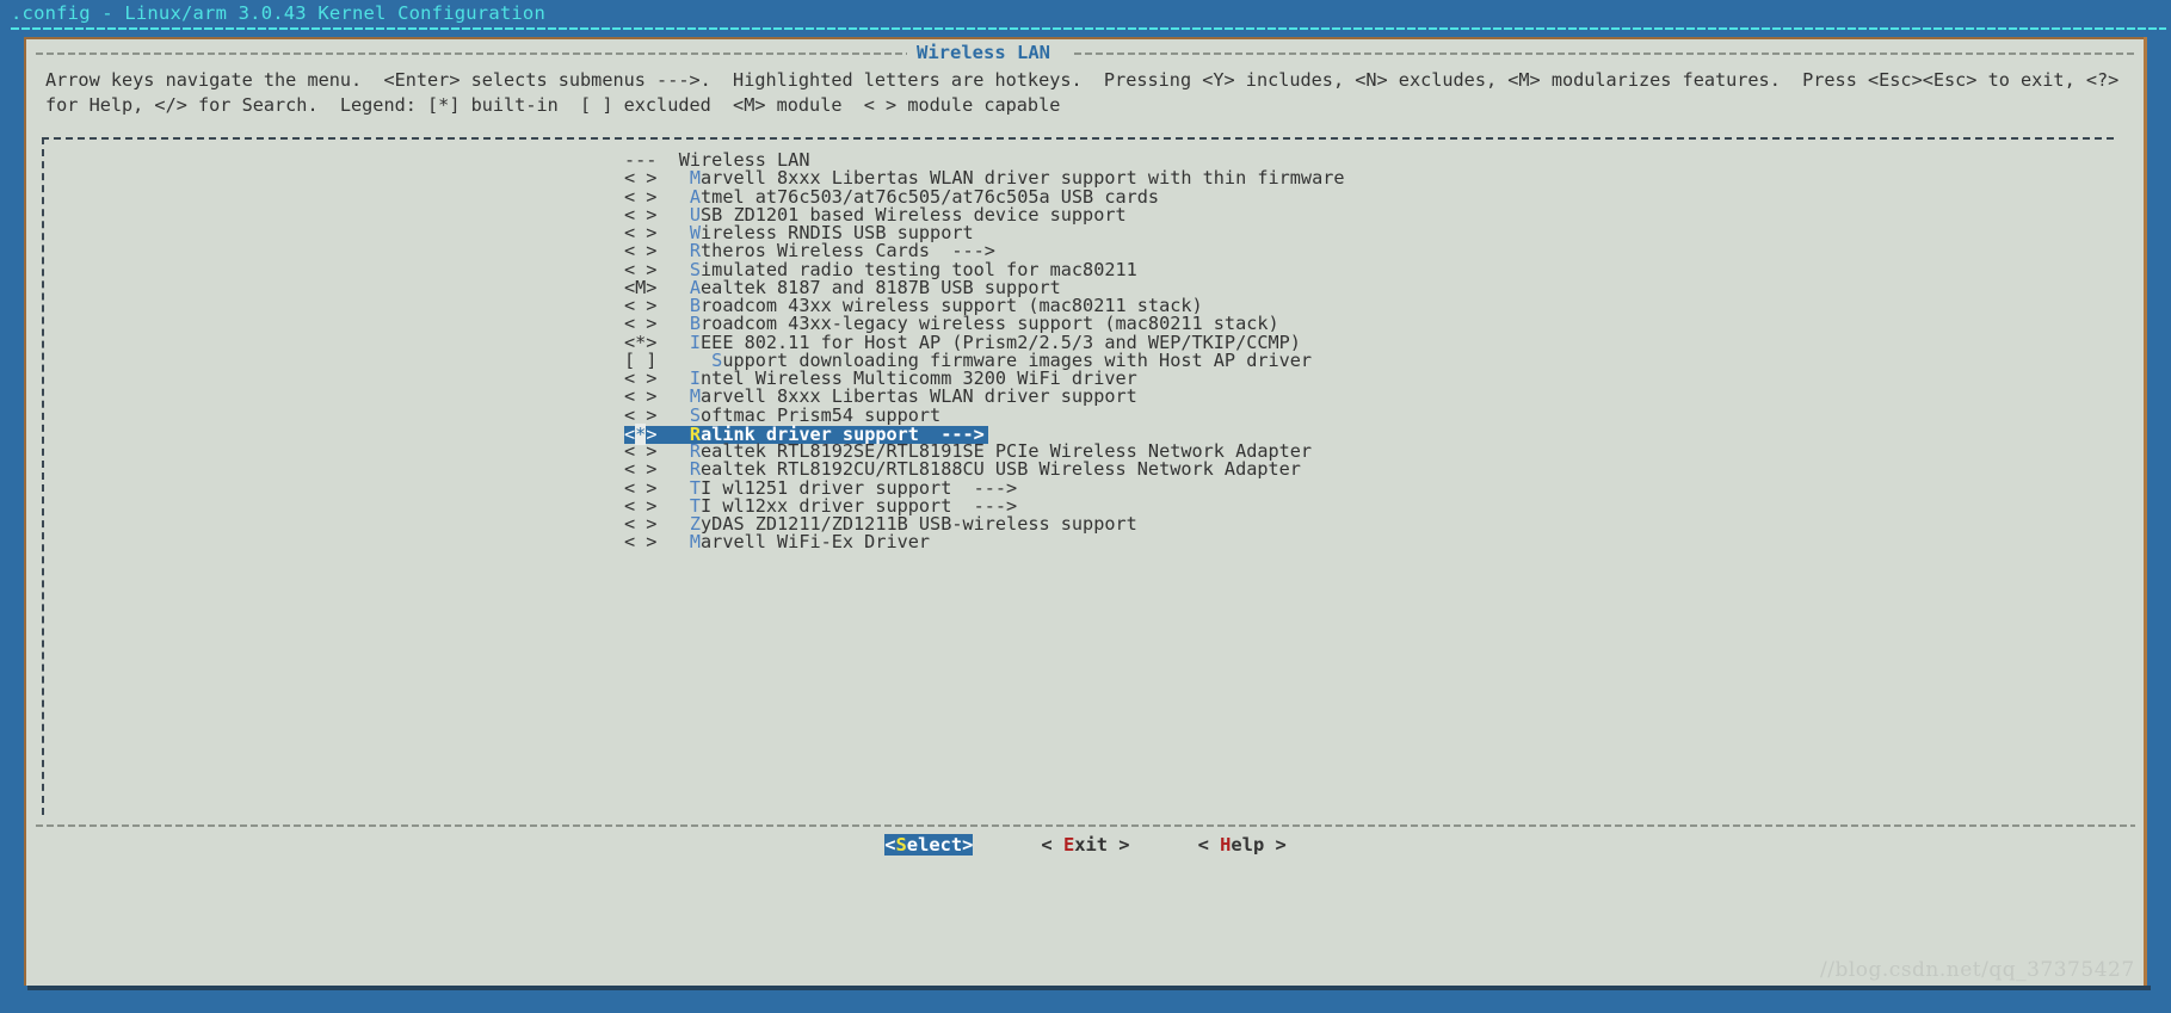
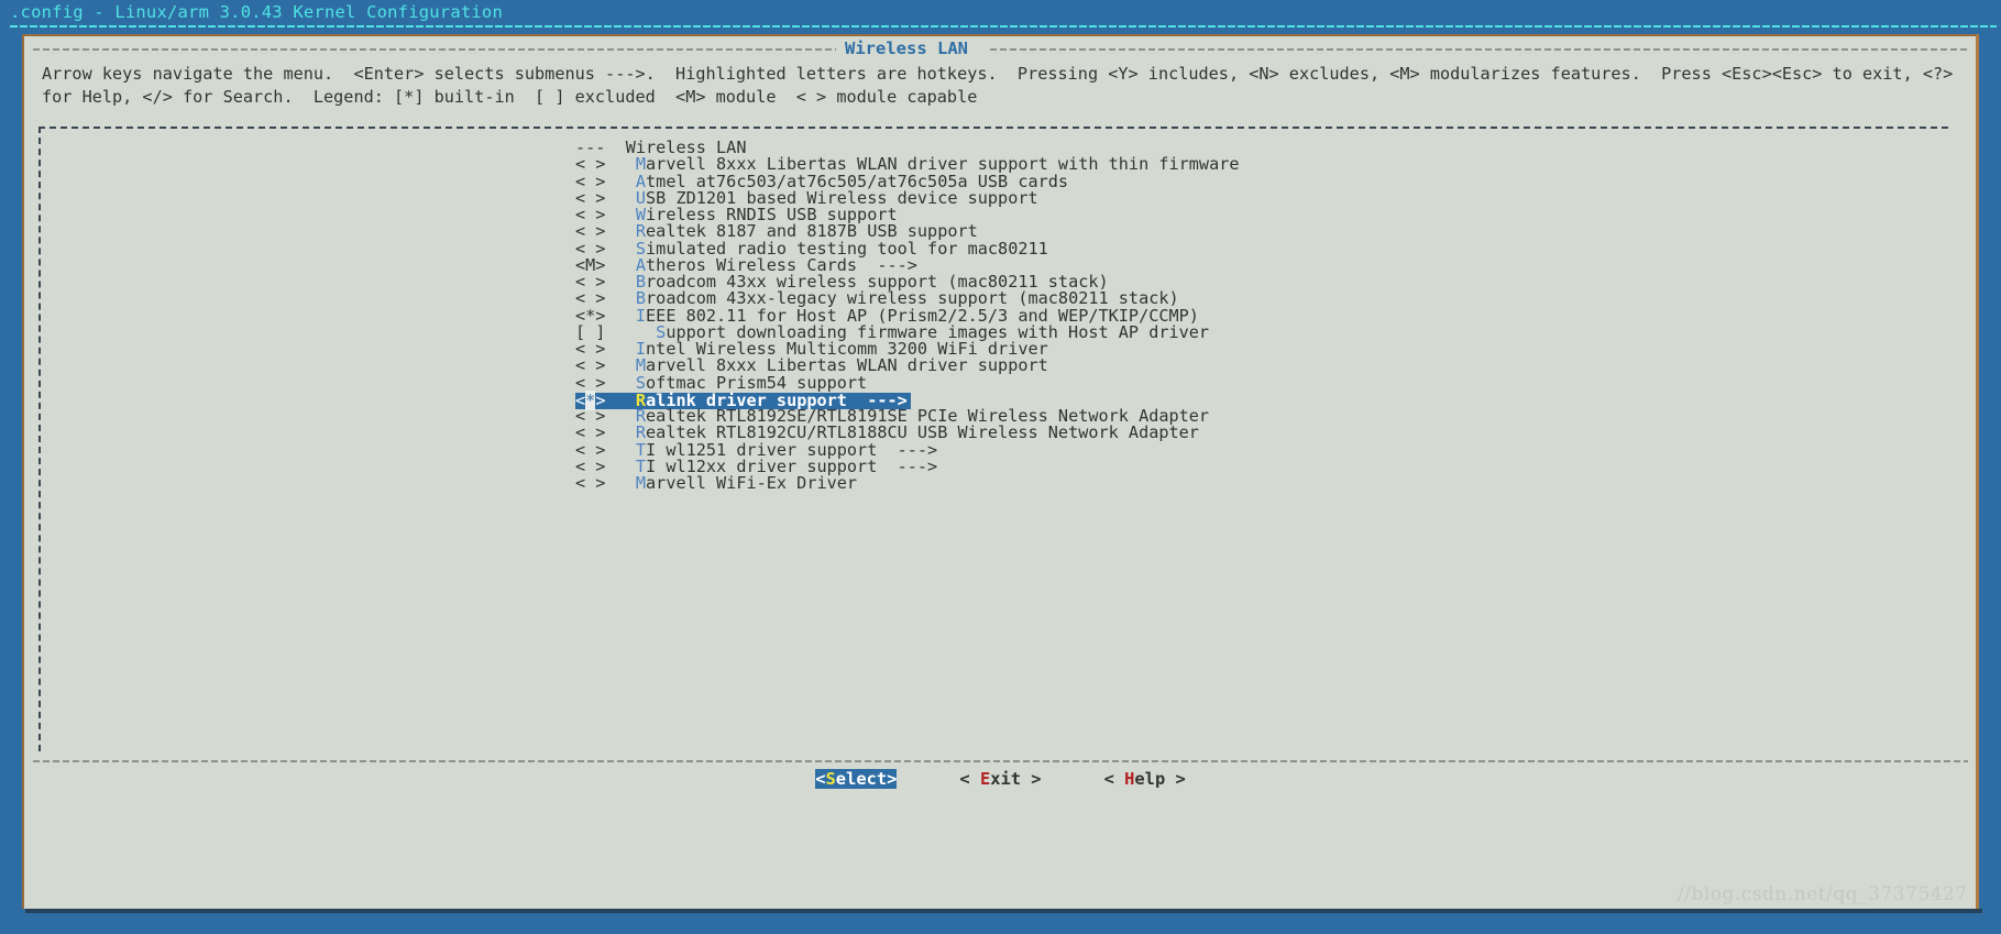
  .config - Linux/arm 3.0.43 Kernel Configuration
  Wireless LAN
  Arrow keys navigate the menu. <Enter> selects submenus --->. Highlighted letters are hotkeys. Pressing <Y> includes, <N> excludes, <M> modularizes features. Press <Esc><Esc> to exit, <?> for Help, </> for Search. Legend: [*] built-in [ ] excluded <M> module < > module capable
  --- Wireless LAN
  < > Marvell 8xxx Libertas WLAN driver support with thin firmware
  < > Atmel at76c503/at76c505/at76c505a USB cards
  < > USB ZD1201 based Wireless device support
  < > Wireless RNDIS USB support
- < > Rtheros Wireless Cards --->
+ < > Realtek 8187 and 8187B USB support
  < > Simulated radio testing tool for mac80211
- <M> Aealtek 8187 and 8187B USB support
+ <M> Atheros Wireless Cards --->
  < > Broadcom 43xx wireless support (mac80211 stack)
  < > Broadcom 43xx-legacy wireless support (mac80211 stack)
  <*> IEEE 802.11 for Host AP (Prism2/2.5/3 and WEP/TKIP/CCMP)
  [ ] Support downloading firmware images with Host AP driver
  < > Intel Wireless Multicomm 3200 WiFi driver
  < > Marvell 8xxx Libertas WLAN driver support
  < > Softmac Prism54 support
  <*> Ralink driver support --->
  < > Realtek RTL8192SE/RTL8191SE PCIe Wireless Network Adapter
  < > Realtek RTL8192CU/RTL8188CU USB Wireless Network Adapter
  < > TI wl1251 driver support --->
  < > TI wl12xx driver support --->
- < > ZyDAS ZD1211/ZD1211B USB-wireless support
  < > Marvell WiFi-Ex Driver
  <Select> < Exit > < Help >
